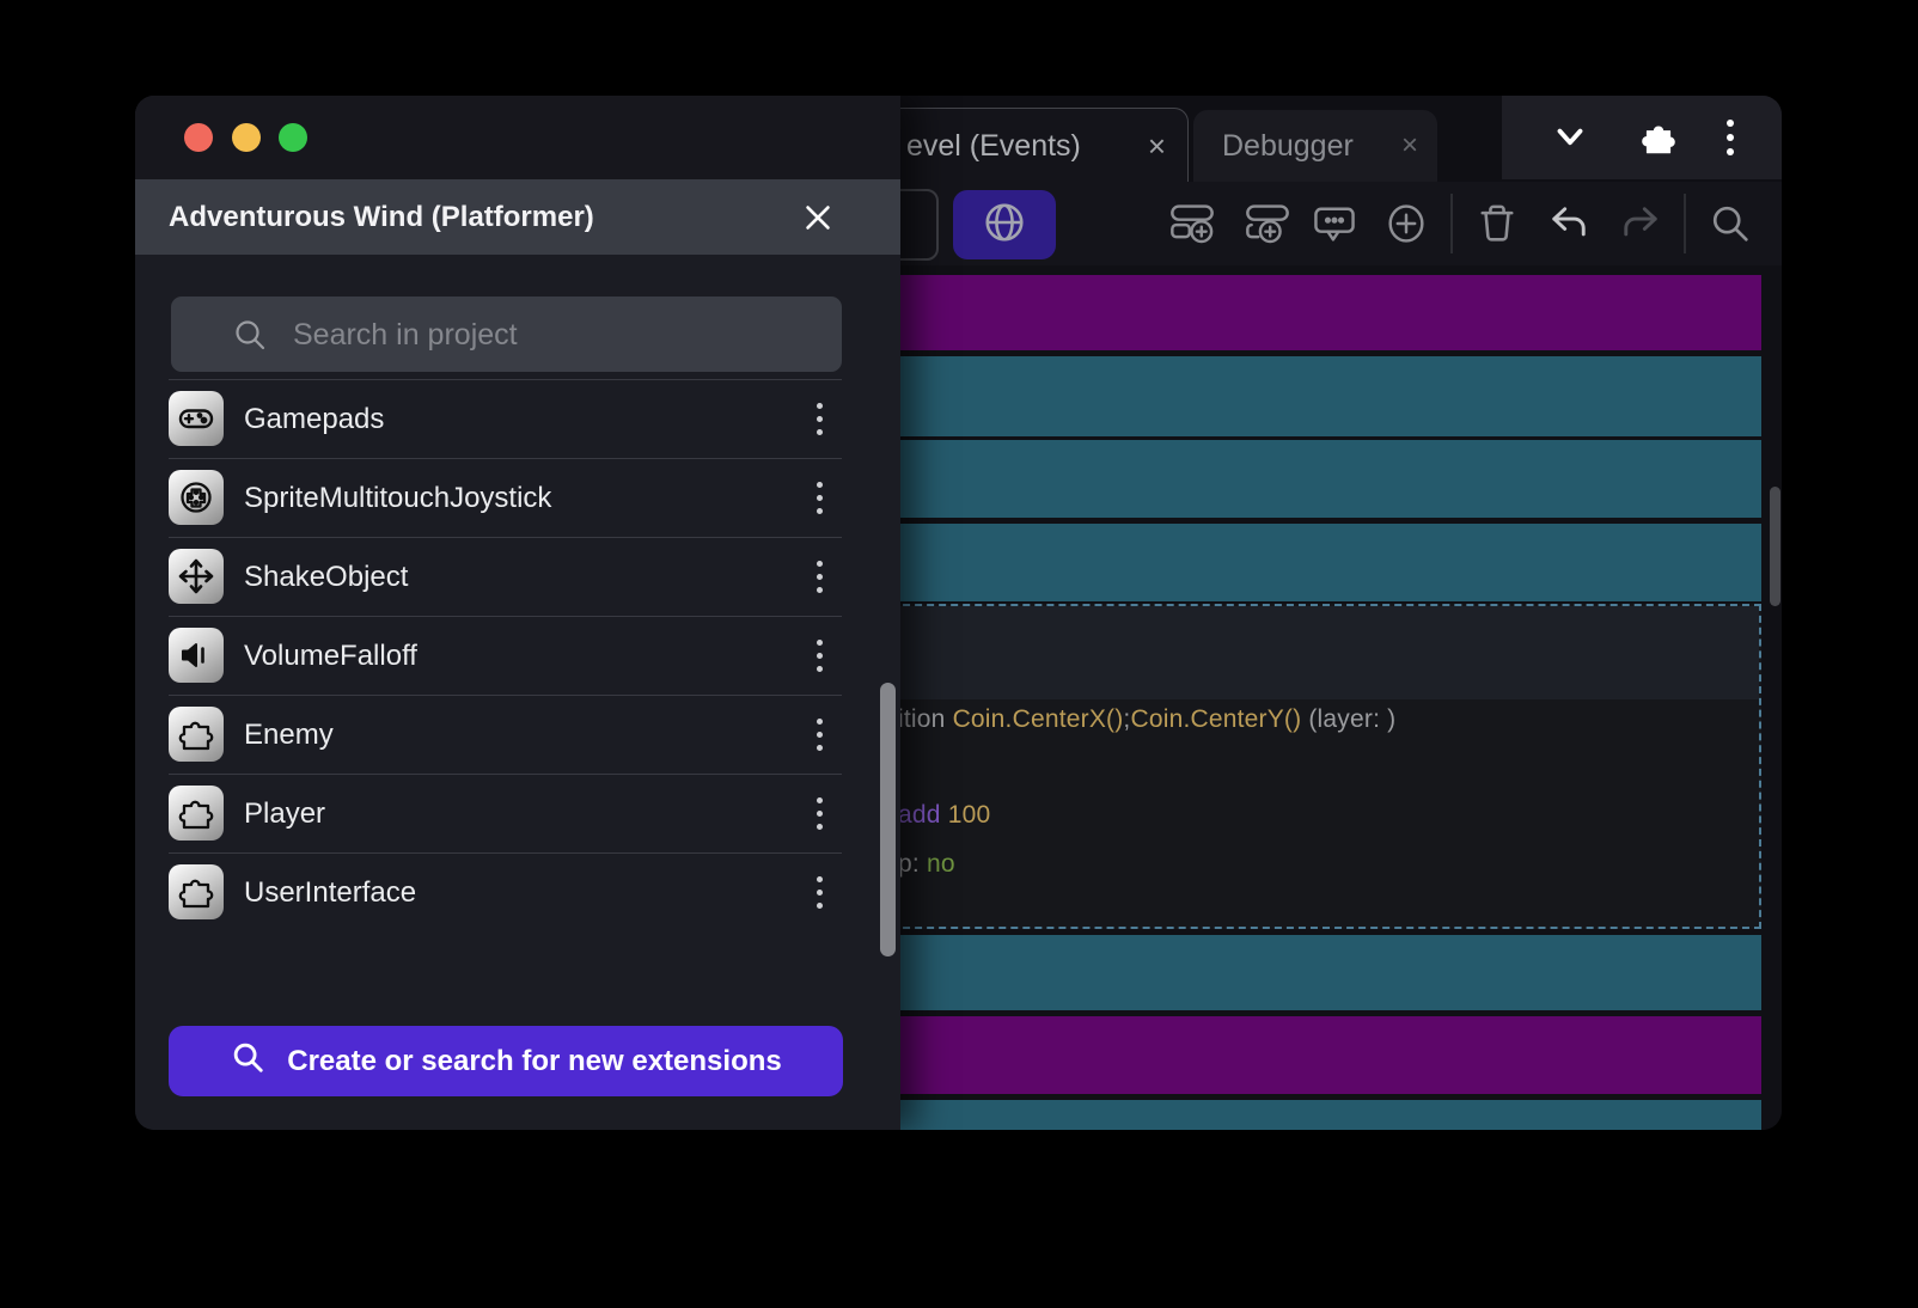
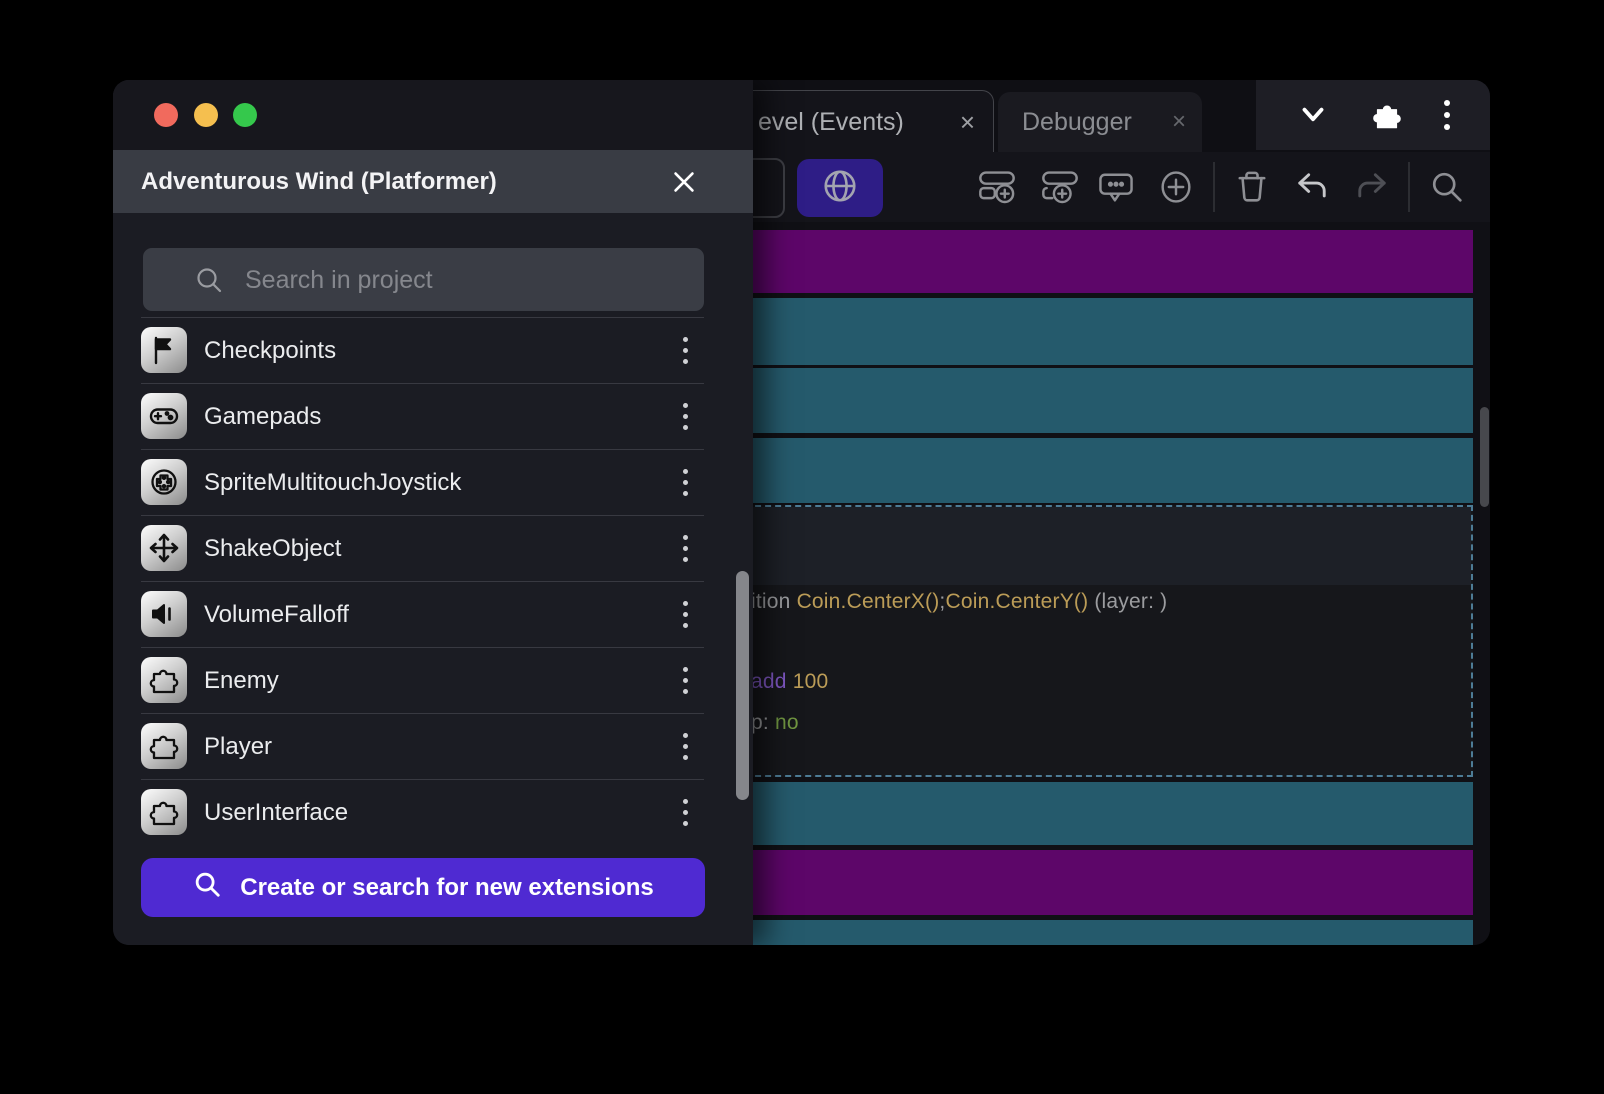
  evel (Events)
  ×
  Debugger
  ×
  ition Coin.CenterX();Coin.CenterY() (layer: )
  add 100
  p: no
  Adventurous Wind (Platformer)
  Search in project
+ Checkpoints
  Gamepads
  SpriteMultitouchJoystick
  ShakeObject
  VolumeFalloff
  Enemy
  Player
  UserInterface
  Create or search for new extensions
